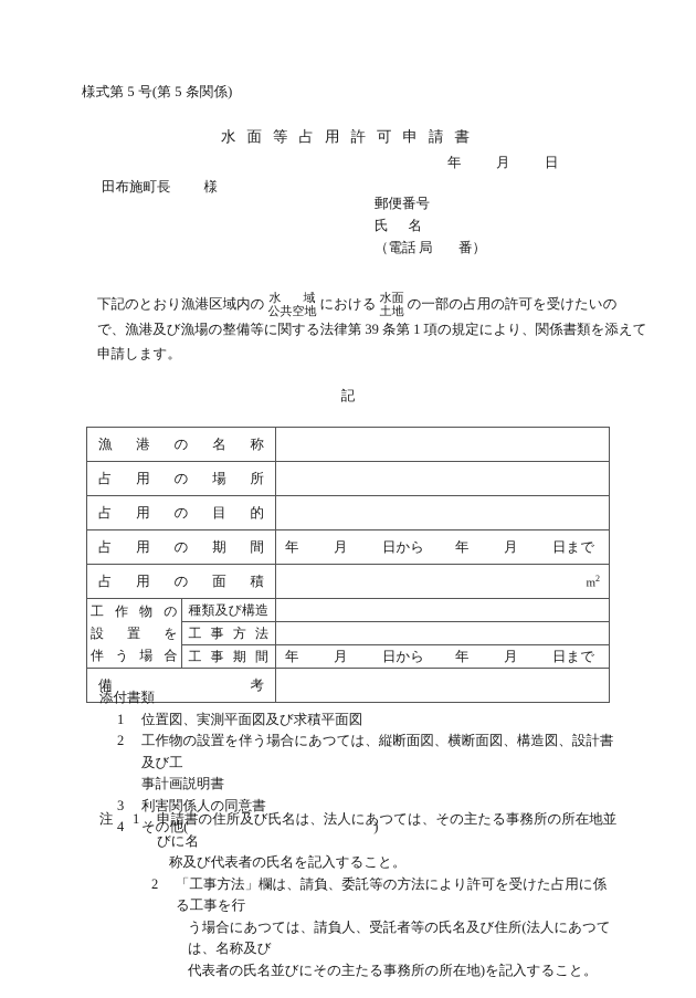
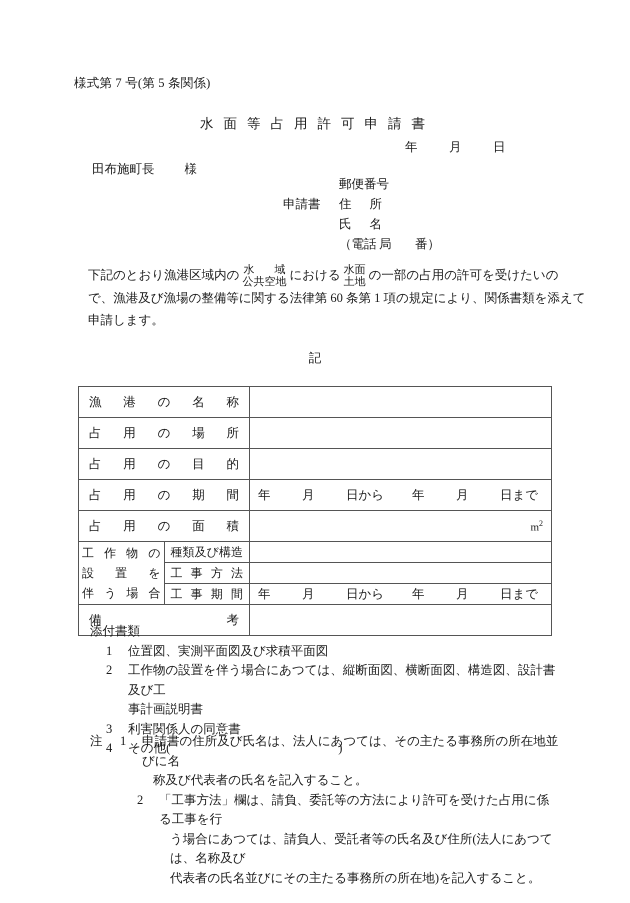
- 様式第 5 号(第 5 条関係)
+ 様式第 7 号(第 5 条関係)
  水 面 等 占 用 許 可 申 請 書
  年 月 日
  田布施町長 様
  郵便番号
+ 申請書 住 所
  氏 名
  （電話 局 番）
  下記のとおり漁港区域内の
  水 域
  公共空地
  における
  水面
  土地
  の一部の占用の許可を受けたいの
- で、漁港及び漁場の整備等に関する法律第 39 条第 1 項の規定により、関係書類を添えて
+ で、漁港及び漁場の整備等に関する法律第 60 条第 1 項の規定により、関係書類を添えて
  申請します。
  記
  漁港の名称
  占用の場所
  占用の目的
  占用の期間	年 月 日から 年 月 日まで
  占用の面積	m2
  工作物の 設置を 伴う場合	種類及び構造
  工事方法
  工事期間	年 月 日から 年 月 日まで
  備考
  添付書類
  1
  位置図、実測平面図及び求積平面図
  2
  工作物の設置を伴う場合にあつては、縦断面図、横断面図、構造図、設計書及び工
  事計画説明書
  3
  利害関係人の同意書
  4
  その他( )
  注
  1
  申請書の住所及び氏名は、法人にあつては、その主たる事務所の所在地並びに名
  称及び代表者の氏名を記入すること。
  2
  「工事方法」欄は、請負、委託等の方法により許可を受けた占用に係る工事を行
  う場合にあつては、請負人、受託者等の氏名及び住所(法人にあつては、名称及び
  代表者の氏名並びにその主たる事務所の所在地)を記入すること。
